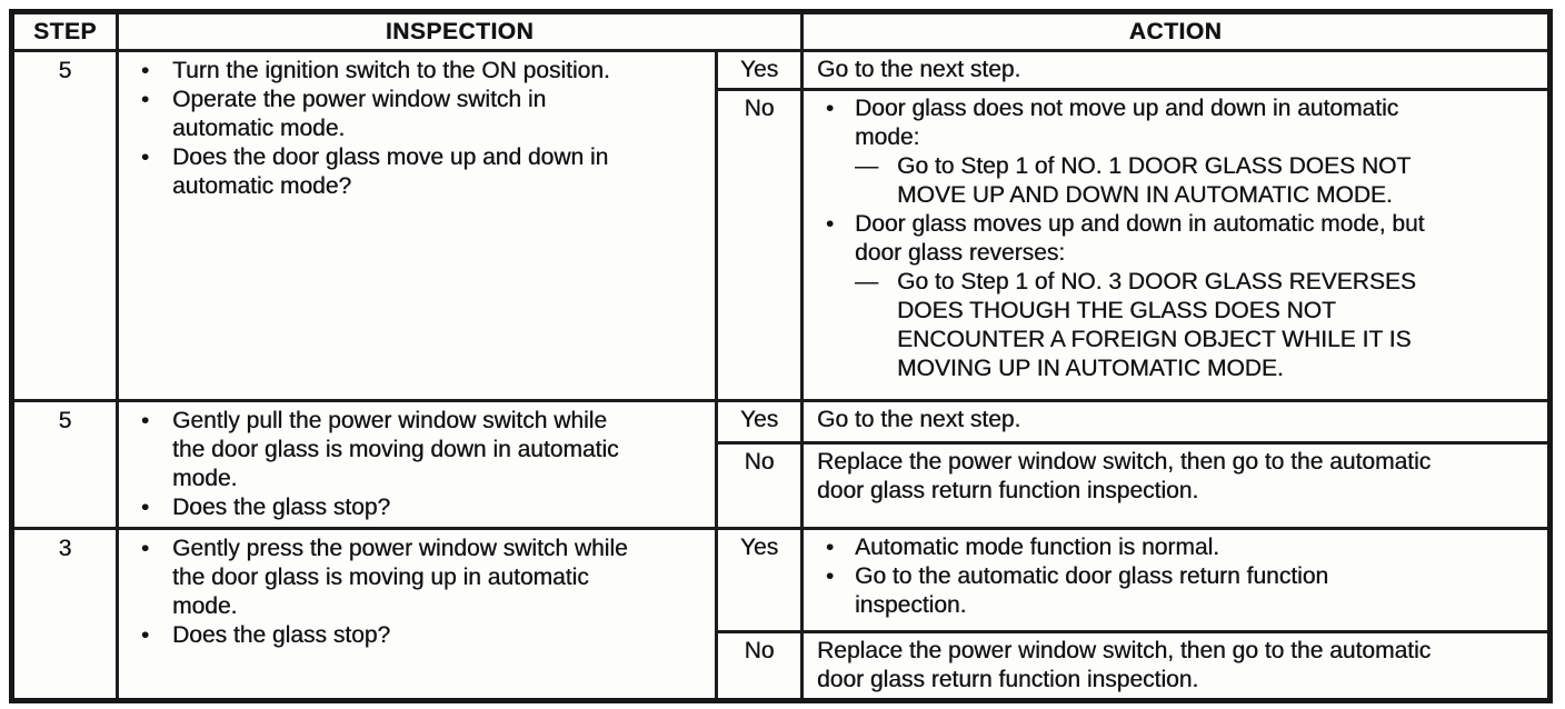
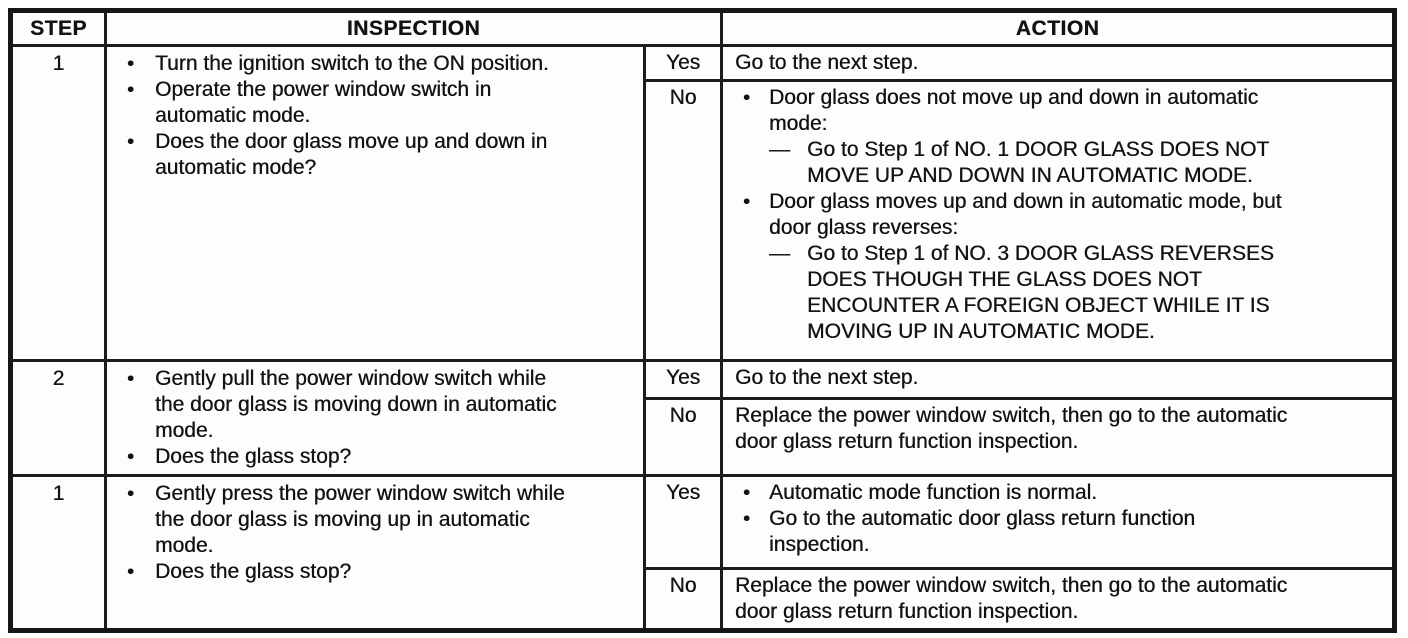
  STEP	INSPECTION	ACTION
- 5	• Turn the ignition switch to the ON position. • Operate the power window switch in automatic mode. • Does the door glass move up and down in automatic mode?	Yes	Go to the next step.
+ 1	• Turn the ignition switch to the ON position. • Operate the power window switch in automatic mode. • Does the door glass move up and down in automatic mode?	Yes	Go to the next step.
  No	• Door glass does not move up and down in automatic mode: — Go to Step 1 of NO. 1 DOOR GLASS DOES NOT MOVE UP AND DOWN IN AUTOMATIC MODE. • Door glass moves up and down in automatic mode, but door glass reverses: — Go to Step 1 of NO. 3 DOOR GLASS REVERSES DOES THOUGH THE GLASS DOES NOT ENCOUNTER A FOREIGN OBJECT WHILE IT IS MOVING UP IN AUTOMATIC MODE.
- 5	• Gently pull the power window switch while the door glass is moving down in automatic mode. • Does the glass stop?	Yes	Go to the next step.
+ 2	• Gently pull the power window switch while the door glass is moving down in automatic mode. • Does the glass stop?	Yes	Go to the next step.
  No	Replace the power window switch, then go to the automatic door glass return function inspection.
- 3	• Gently press the power window switch while the door glass is moving up in automatic mode. • Does the glass stop?	Yes	• Automatic mode function is normal. • Go to the automatic door glass return function inspection.
+ 1	• Gently press the power window switch while the door glass is moving up in automatic mode. • Does the glass stop?	Yes	• Automatic mode function is normal. • Go to the automatic door glass return function inspection.
  No	Replace the power window switch, then go to the automatic door glass return function inspection.
